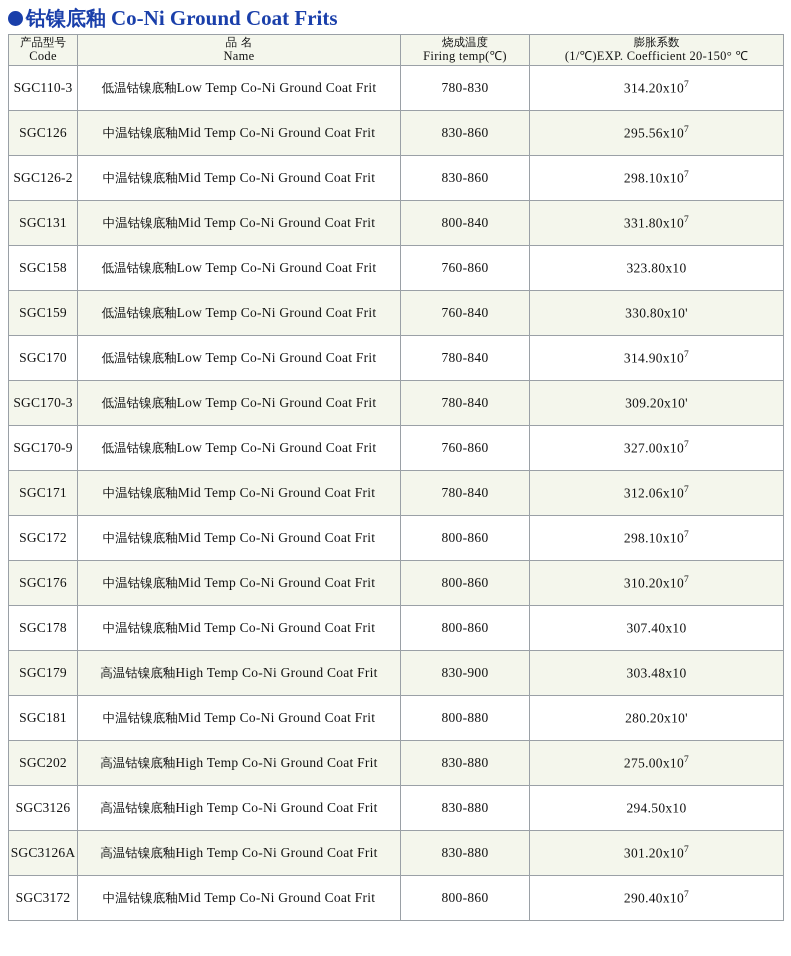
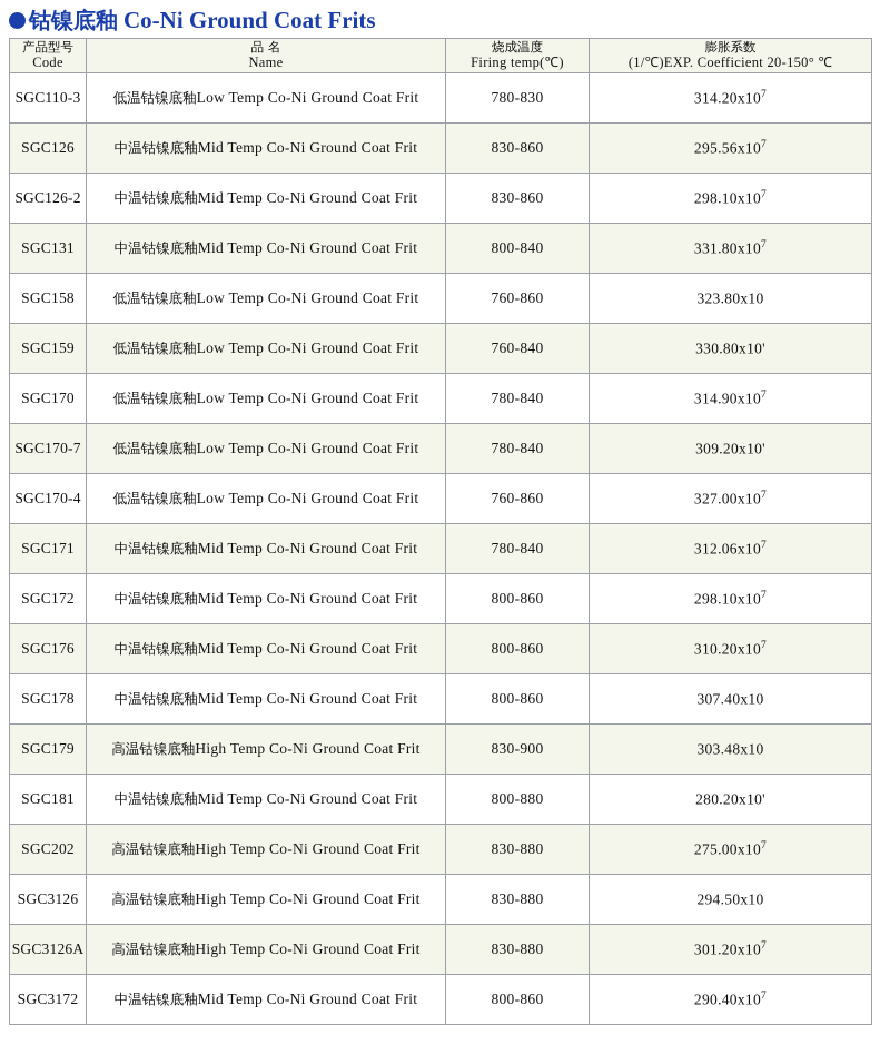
  钴镍底釉
  Co-Ni Ground Coat Frits
  产品型号 Code	品 名 Name	烧成温度 Firing temp(℃)	膨胀系数 (1/℃)EXP. Coefficient 20-150° ℃
  SGC110-3	低温钴镍底釉Low Temp Co-Ni Ground Coat Frit	780-830	314.20x107
  SGC126	中温钴镍底釉Mid Temp Co-Ni Ground Coat Frit	830-860	295.56x107
  SGC126-2	中温钴镍底釉Mid Temp Co-Ni Ground Coat Frit	830-860	298.10x107
  SGC131	中温钴镍底釉Mid Temp Co-Ni Ground Coat Frit	800-840	331.80x107
  SGC158	低温钴镍底釉Low Temp Co-Ni Ground Coat Frit	760-860	323.80x10
  SGC159	低温钴镍底釉Low Temp Co-Ni Ground Coat Frit	760-840	330.80x10'
  SGC170	低温钴镍底釉Low Temp Co-Ni Ground Coat Frit	780-840	314.90x107
- SGC170-3	低温钴镍底釉Low Temp Co-Ni Ground Coat Frit	780-840	309.20x10'
+ SGC170-7	低温钴镍底釉Low Temp Co-Ni Ground Coat Frit	780-840	309.20x10'
- SGC170-9	低温钴镍底釉Low Temp Co-Ni Ground Coat Frit	760-860	327.00x107
+ SGC170-4	低温钴镍底釉Low Temp Co-Ni Ground Coat Frit	760-860	327.00x107
  SGC171	中温钴镍底釉Mid Temp Co-Ni Ground Coat Frit	780-840	312.06x107
  SGC172	中温钴镍底釉Mid Temp Co-Ni Ground Coat Frit	800-860	298.10x107
  SGC176	中温钴镍底釉Mid Temp Co-Ni Ground Coat Frit	800-860	310.20x107
  SGC178	中温钴镍底釉Mid Temp Co-Ni Ground Coat Frit	800-860	307.40x10
  SGC179	高温钴镍底釉High Temp Co-Ni Ground Coat Frit	830-900	303.48x10
  SGC181	中温钴镍底釉Mid Temp Co-Ni Ground Coat Frit	800-880	280.20x10'
  SGC202	高温钴镍底釉High Temp Co-Ni Ground Coat Frit	830-880	275.00x107
  SGC3126	高温钴镍底釉High Temp Co-Ni Ground Coat Frit	830-880	294.50x10
  SGC3126A	高温钴镍底釉High Temp Co-Ni Ground Coat Frit	830-880	301.20x107
  SGC3172	中温钴镍底釉Mid Temp Co-Ni Ground Coat Frit	800-860	290.40x107
